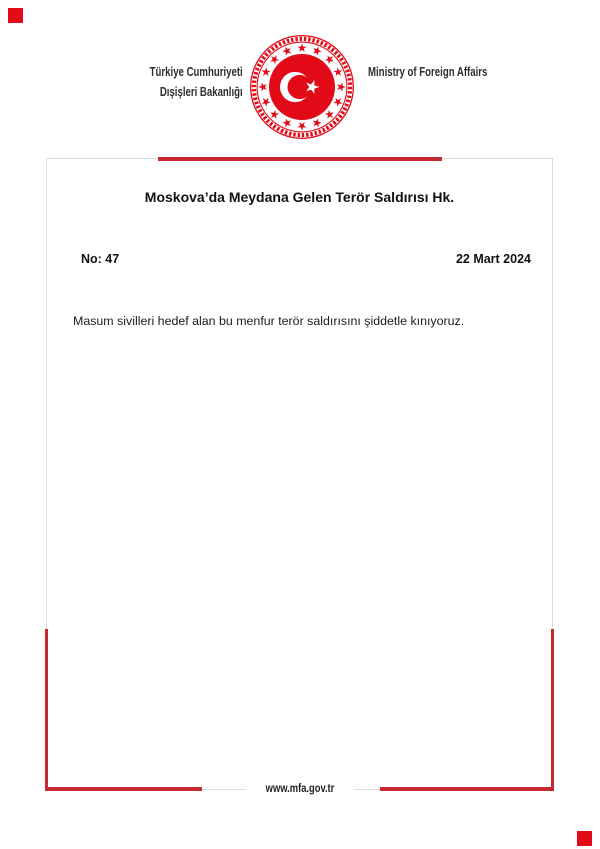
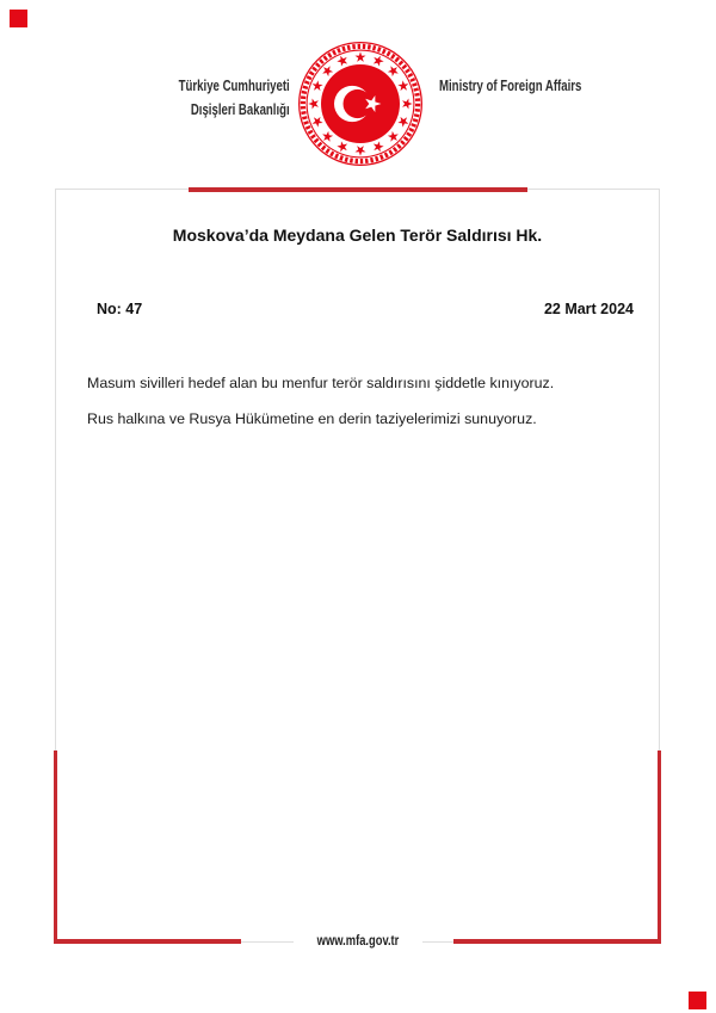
  Türkiye Cumhuriyeti
  Dışişleri Bakanlığı
  Ministry of Foreign Affairs
  Moskova’da Meydana Gelen Terör Saldırısı Hk.
  No: 47
  22 Mart 2024
  Masum sivilleri hedef alan bu menfur terör saldırısını şiddetle kınıyoruz.
+ Rus halkına ve Rusya Hükümetine en derin taziyelerimizi sunuyoruz.
  www.mfa.gov.tr
